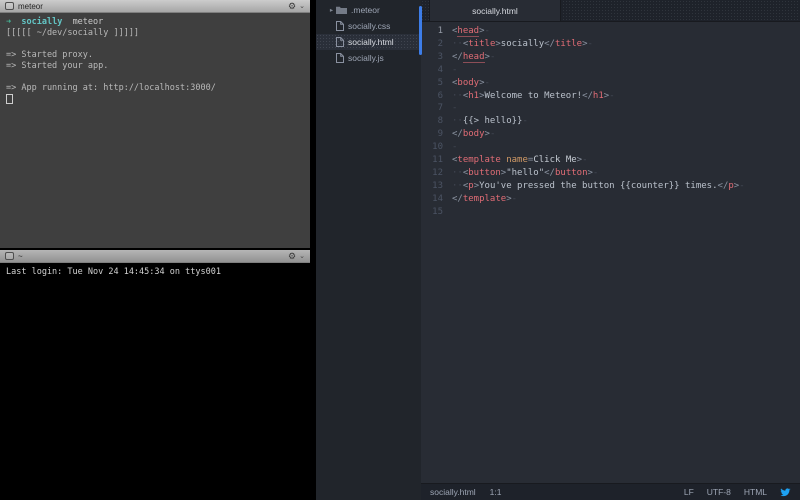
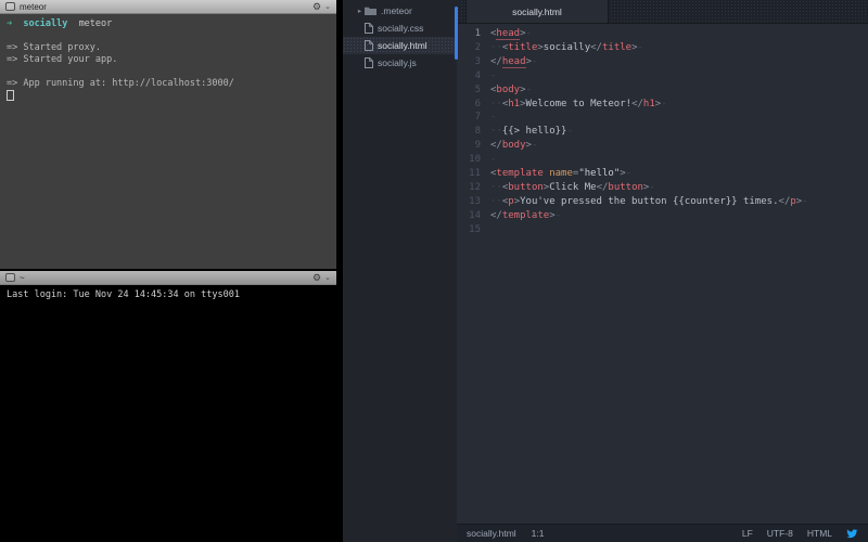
  meteor
  ⚙
  ➜ socially meteor
- [[[[[ ~/dev/socially ]]]]]
  => Started proxy.
  => Started your app.
  => App running at: http://localhost:3000/
  ~
  ⚙
  Last login: Tue Nov 24 14:45:34 on ttys001
  .meteor
  socially.css
  socially.html
  socially.js
  socially.html
  1
  <head>
  2
  <title>socially</title>
  3
  </head>
  4
  5
  <body>
  6
  <h1>Welcome to Meteor!</h1>
  7
  8
  {{> hello}}
  9
  </body>
  10
  11
- <template name=Click Me>
+ <template name="hello">
  12
- <button>"hello"</button>-
+ <button>Click Me</button>
  13
  <p>You've pressed the button {{counter}} times.</p>
  14
  </template>
  15
  socially.html
  1:1
  LF
  UTF-8
  HTML
